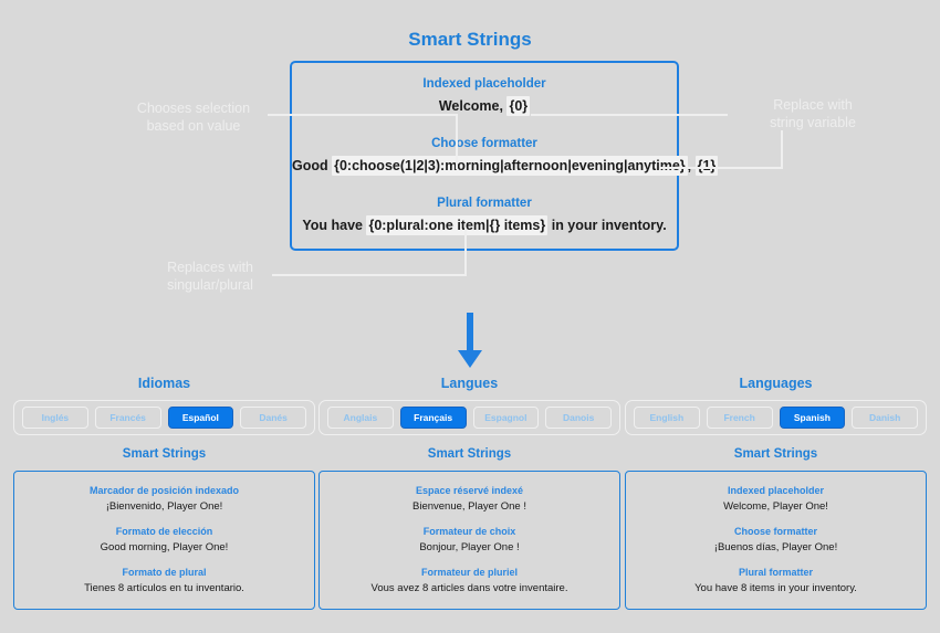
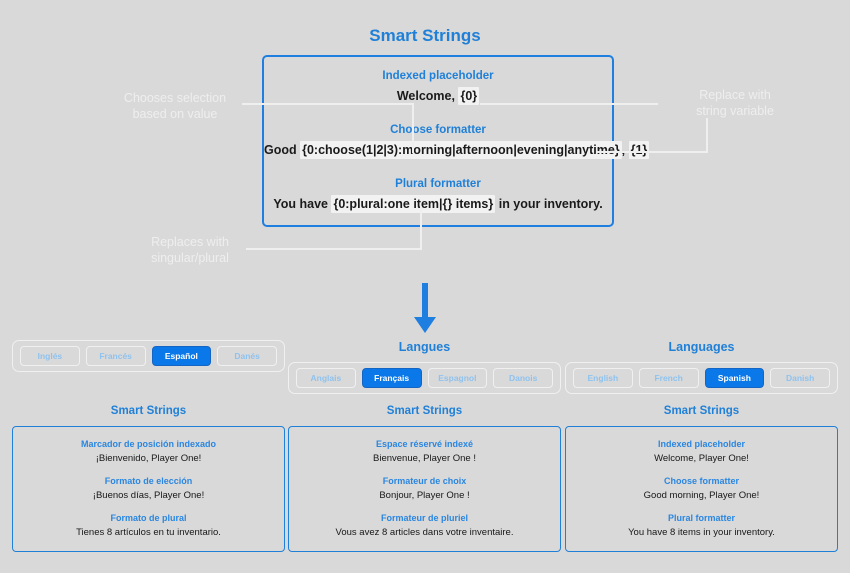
  Smart Strings
  Indexed placeholder
  Welcome, {0}
  Choose formatter
  Good {0:choose(1|2|3):morning|afternoon|evening|anytime} , {1}
  Plural formatter
  You have {0:plural:one item|{} items} in your inventory.
- Idiomas
  Inglés
  Francés
  Español
  Danés
  Smart Strings
  Marcador de posición indexado
  ¡Bienvenido, Player One!
  Formato de elección
- Good morning, Player One!
+ ¡Buenos días, Player One!
  Formato de plural
  Tienes 8 artículos en tu inventario.
  Langues
  Anglais
  Français
  Espagnol
  Danois
  Smart Strings
  Espace réservé indexé
  Bienvenue, Player One !
  Formateur de choix
  Bonjour, Player One !
  Formateur de pluriel
  Vous avez 8 articles dans votre inventaire.
  Languages
  English
  French
  Spanish
  Danish
  Smart Strings
  Indexed placeholder
  Welcome, Player One!
  Choose formatter
- ¡Buenos días, Player One!
+ Good morning, Player One!
  Plural formatter
  You have 8 items in your inventory.
